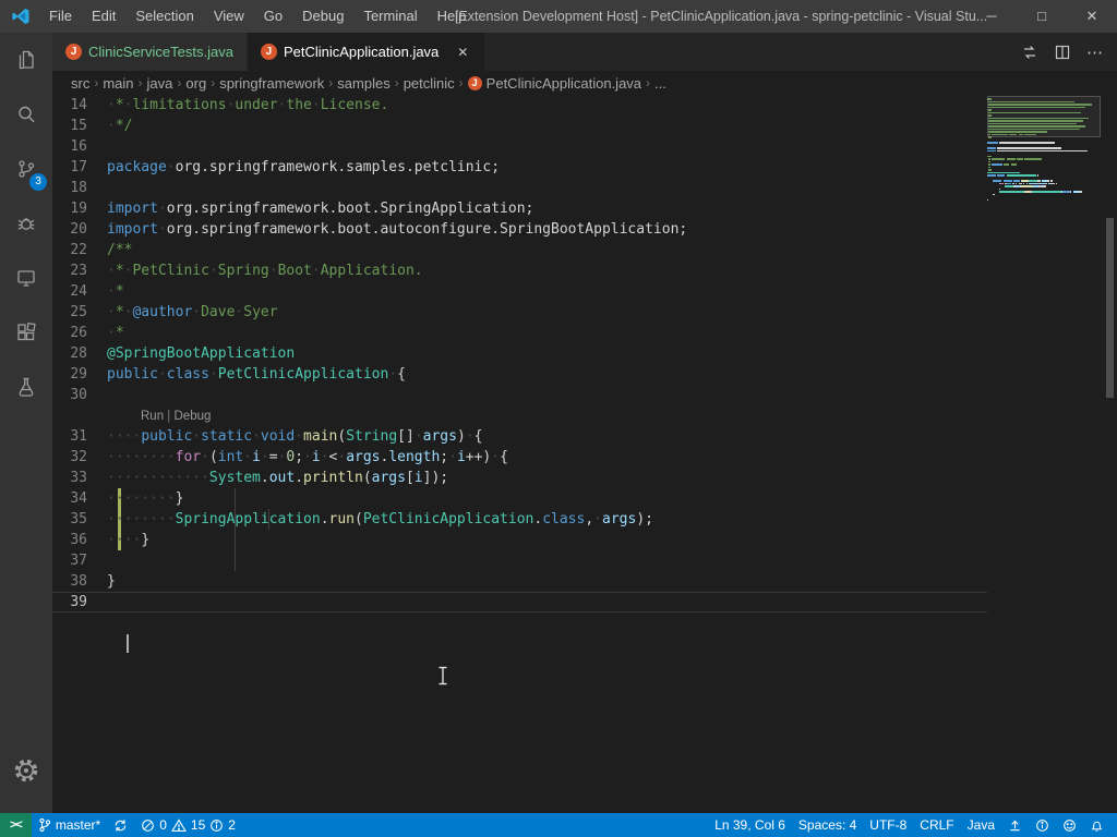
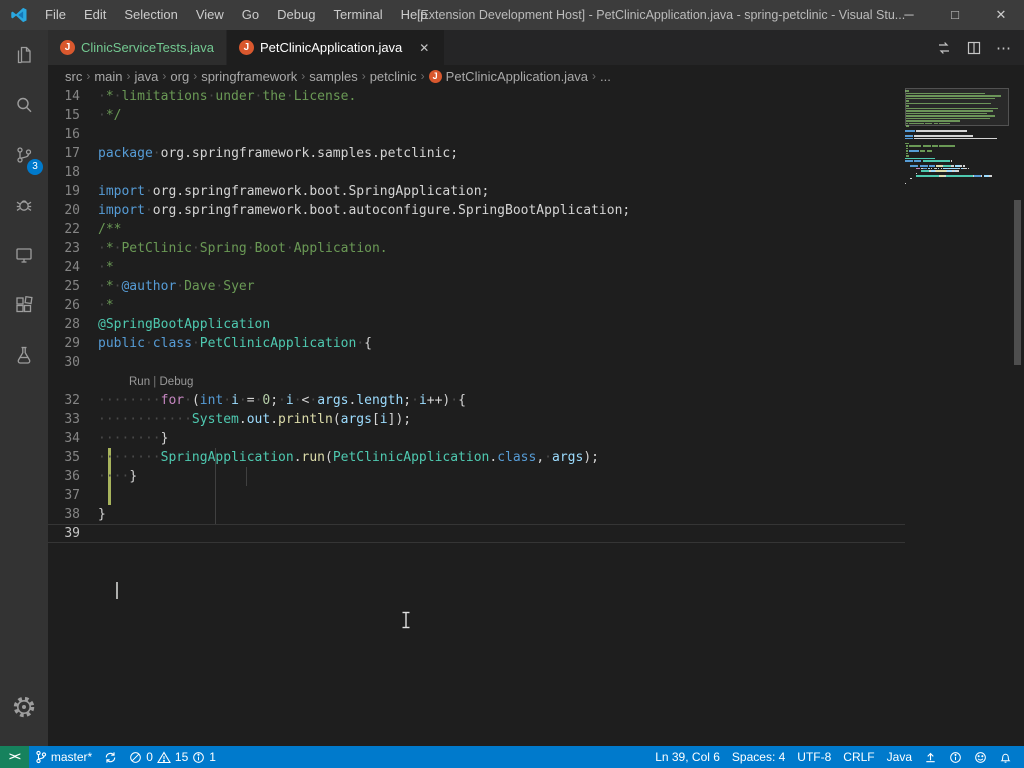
  File
  Edit
  Selection
  View
  Go
  Debug
  Terminal
  Help
  [Extension Development Host] - PetClinicApplication.java - spring-petclinic - Visual Stu...
  ─
  □
  ✕
  3
  J
  ClinicServiceTests.java
  J
  PetClinicApplication.java
  ✕
  ⋯
  src
  ›
  main
  ›
  java
  ›
  org
  ›
  springframework
  ›
  samples
  ›
  petclinic
  ›
  J
  PetClinicApplication.java
  ›
  ...
  14 ·*·limitations·under·the·License.
  15 ·*/
  16
  17 package·org.springframework.samples.petclinic;
  18
  19 import·org.springframework.boot.SpringApplication;
  20 import·org.springframework.boot.autoconfigure.SpringBootApplication;
  22 /**
  23 ·*·PetClinic·Spring·Boot·Application.
  24 ·*
  25 ·*·@author·Dave·Syer
  26 ·*
  28 @SpringBootApplication
  29 public·class·PetClinicApplication·{
  30
  Run | Debug
- 31 ····public·static·void·main(String[]·args)·{
  32 ········for·(int·i·=·0;·i·<·args.length;·i++)·{
  33 ············System.out.println(args[i]);
  34 ········}
  35 ········SpringApplication.run(PetClinicApplication.class,·args);
  36 ····}
  37
  38 }
  39
  ><
  master*
  0
  15
- 2
+ 1
  Ln 39, Col 6
  Spaces: 4
  UTF-8
  CRLF
  Java
